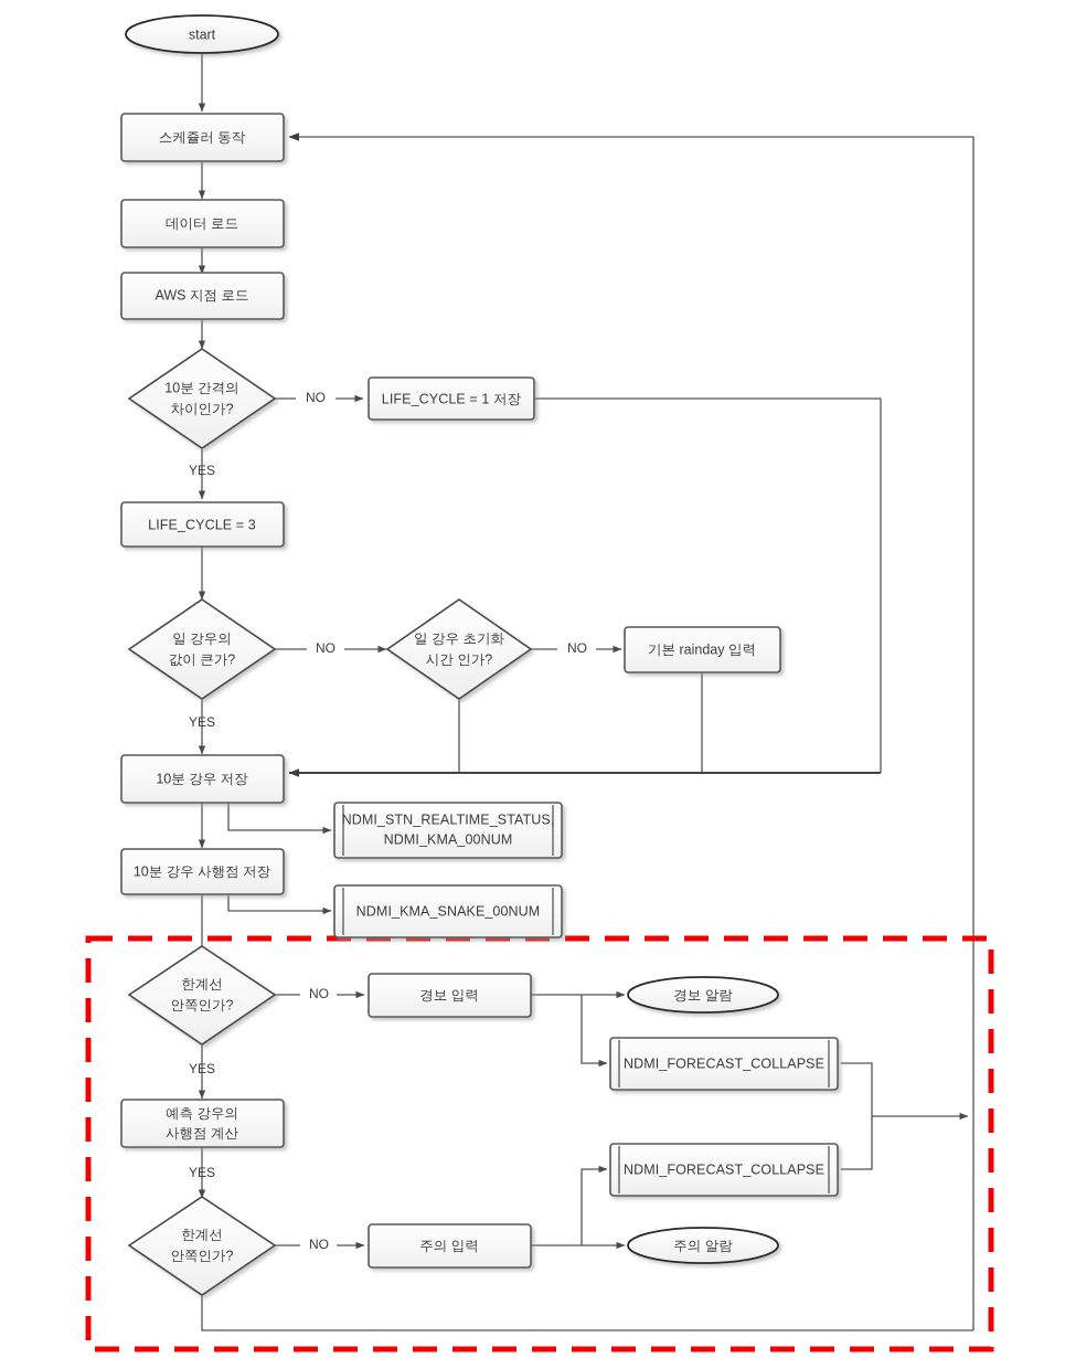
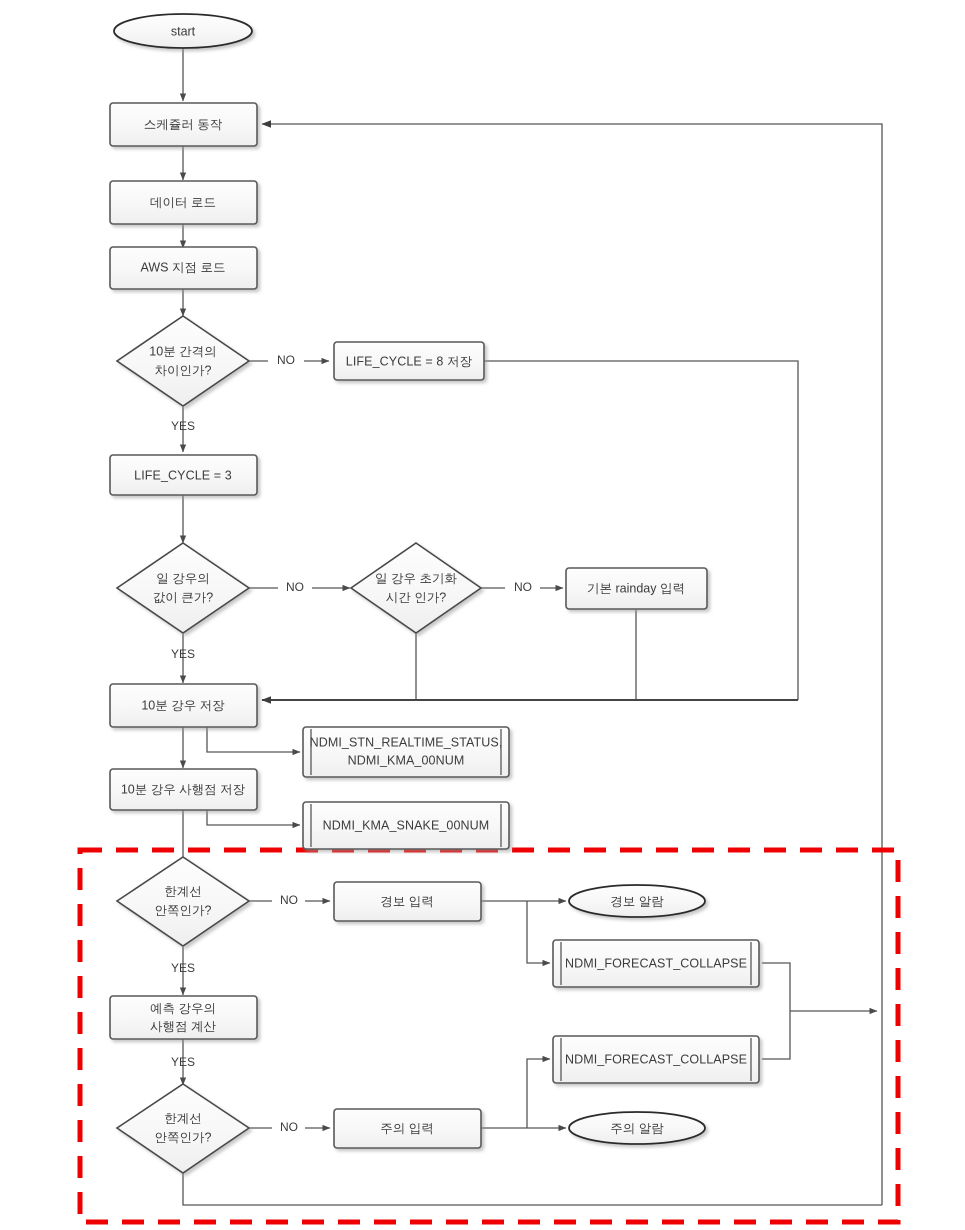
  start
  스케쥴러 동작
  데이터 로드
  AWS 지점 로드
  10분 간격의
  차이인가?
- LIFE_CYCLE = 1 저장
+ LIFE_CYCLE = 8 저장
  LIFE_CYCLE = 3
  일 강우의
  값이 큰가?
  일 강우 초기화
  시간 인가?
  기본 rainday 입력
  10분 강우 저장
  NDMI_STN_REALTIME_STATUS,
  NDMI_KMA_00NUM
  10분 강우 사행점 저장
  NDMI_KMA_SNAKE_00NUM
  한계선
  안쪽인가?
  경보 입력
  경보 알람
  NDMI_FORECAST_COLLAPSE
  예측 강우의
  사행점 계산
  NDMI_FORECAST_COLLAPSE
  한계선
  안쪽인가?
  주의 입력
  주의 알람
  NO
  YES
  NO
  YES
  NO
  NO
  YES
  YES
  NO
